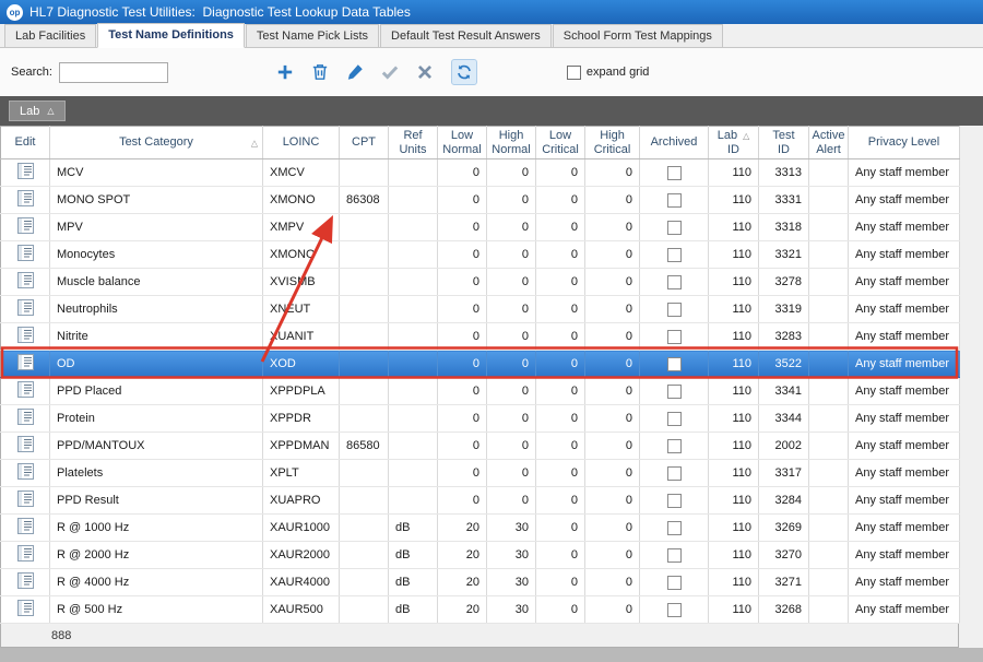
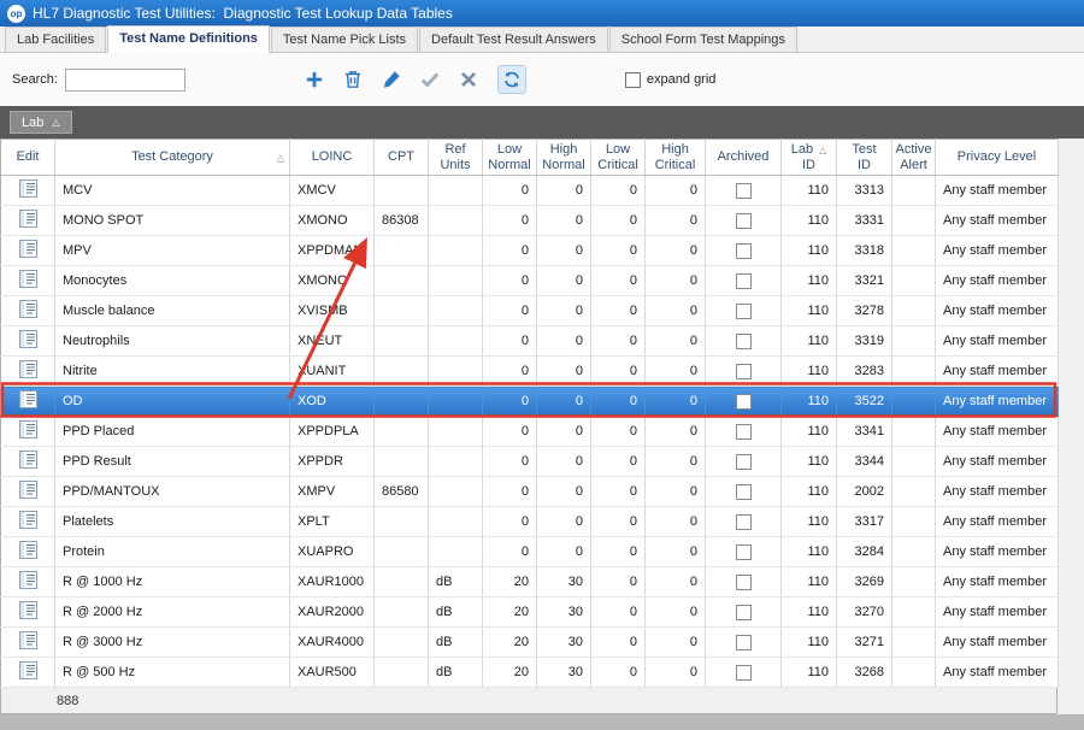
  op
  HL7 Diagnostic Test Utilities: Diagnostic Test Lookup Data Tables
  Lab Facilities
  Test Name Definitions
  Test Name Pick Lists
  Default Test Result Answers
  School Form Test Mappings
  Search:
  expand grid
  Lab
  △
  Edit	Test Category △	LOINC	CPT	RefUnits	LowNormal	HighNormal	LowCritical	HighCritical	Archived	Lab △ID	TestID	ActiveAlert	Privacy Level
  	MCV	XMCV			0	0	0	0		110	3313		Any staff member
  	MONO SPOT	XMONO	86308		0	0	0	0		110	3331		Any staff member
- 	MPV	XMPV			0	0	0	0		110	3318		Any staff member
+ 	MPV	XPPDMAN			0	0	0	0		110	3318		Any staff member
  	Monocytes	XMONO			0	0	0	0		110	3321		Any staff member
  	Muscle balance	XVISB			0	0	0	0		110	3278		Any staff member
  	Neutrophils	XNEUT			0	0	0	0		110	3319		Any staff member
  	Nitrite	UANIT			0	0	0	0		110	3283		Any staff member
  	OD	XOD			0	0	0	0		110	3522		Any staff member
  	PPD Placed	XPPDPLA			0	0	0	0		110	3341		Any staff member
- 	Protein	XPPDR			0	0	0	0		110	3344		Any staff member
+ 	PPD Result	XPPDR			0	0	0	0		110	3344		Any staff member
- 	PPD/MANTOUX	XPPDMAN	86580		0	0	0	0		110	2002		Any staff member
+ 	PPD/MANTOUX	XMPV	86580		0	0	0	0		110	2002		Any staff member
  	Platelets	XPLT			0	0	0	0		110	3317		Any staff member
- 	PPD Result	XUAPRO			0	0	0	0		110	3284		Any staff member
+ 	Protein	XUAPRO			0	0	0	0		110	3284		Any staff member
  	R @ 1000 Hz	XAUR1000		dB	20	30	0	0		110	3269		Any staff member
  	R @ 2000 Hz	XAUR2000		dB	20	30	0	0		110	3270		Any staff member
- 	R @ 4000 Hz	XAUR4000		dB	20	30	0	0		110	3271		Any staff member
+ 	R @ 3000 Hz	XAUR4000		dB	20	30	0	0		110	3271		Any staff member
  	R @ 500 Hz	XAUR500		dB	20	30	0	0		110	3268		Any staff member
  888
